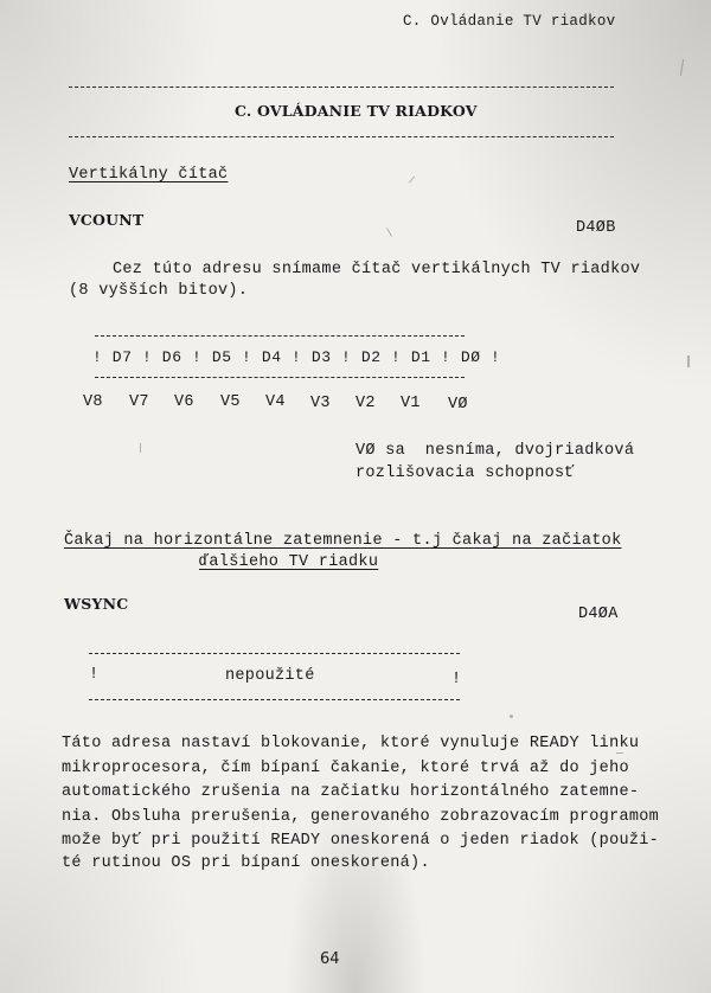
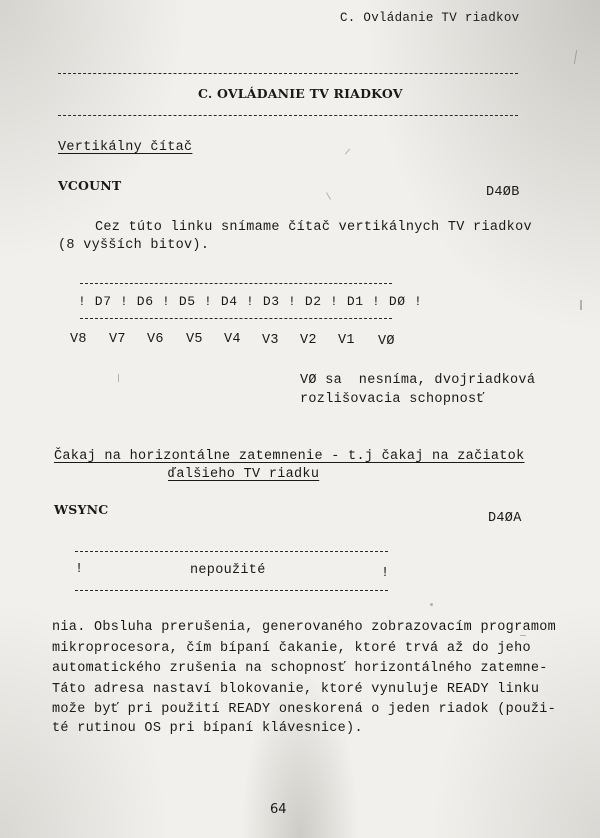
  C. Ovládanie TV riadkov
  C. OVLÁDANIE TV RIADKOV
  Vertikálny čítač
  VCOUNT
  D4ØB
- Cez túto adresu snímame čítač vertikálnych TV riadkov
+ Cez túto linku snímame čítač vertikálnych TV riadkov
  (8 vyšších bitov).
  ! D7 ! D6 ! D5 ! D4 ! D3 ! D2 ! D1 ! DØ !
  V8
  V7
  V6
  V5
  V4
  V3
  V2
  V1
  VØ
  VØ sa nesníma, dvojriadková
  rozlišovacia schopnosť
  Čakaj na horizontálne zatemnenie - t.j čakaj na začiatok
  ďalšieho TV riadku
  WSYNC
  D4ØA
  !
  nepoužité
  !
- Táto adresa nastaví blokovanie, ktoré vynuluje READY linku
+ nia. Obsluha prerušenia, generovaného zobrazovacím programom
  mikroprocesora, čím bípaní čakanie, ktoré trvá až do jeho
- automatického zrušenia na začiatku horizontálného zatemne-
+ automatického zrušenia na schopnosť horizontálného zatemne-
- nia. Obsluha prerušenia, generovaného zobrazovacím programom
+ Táto adresa nastaví blokovanie, ktoré vynuluje READY linku
  može byť pri použití READY oneskorená o jeden riadok (použi-
- té rutinou OS pri bípaní oneskorená).
+ té rutinou OS pri bípaní klávesnice).
  64
